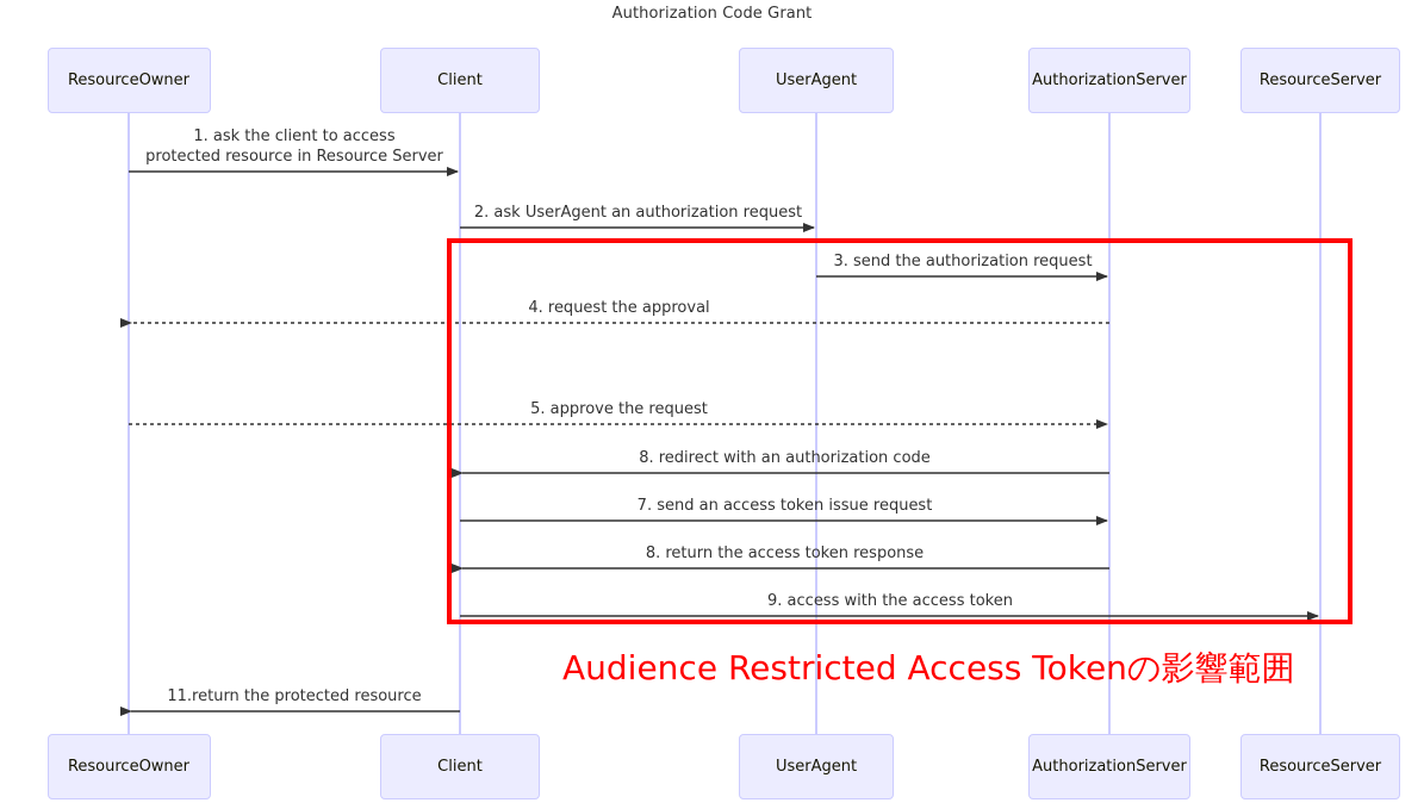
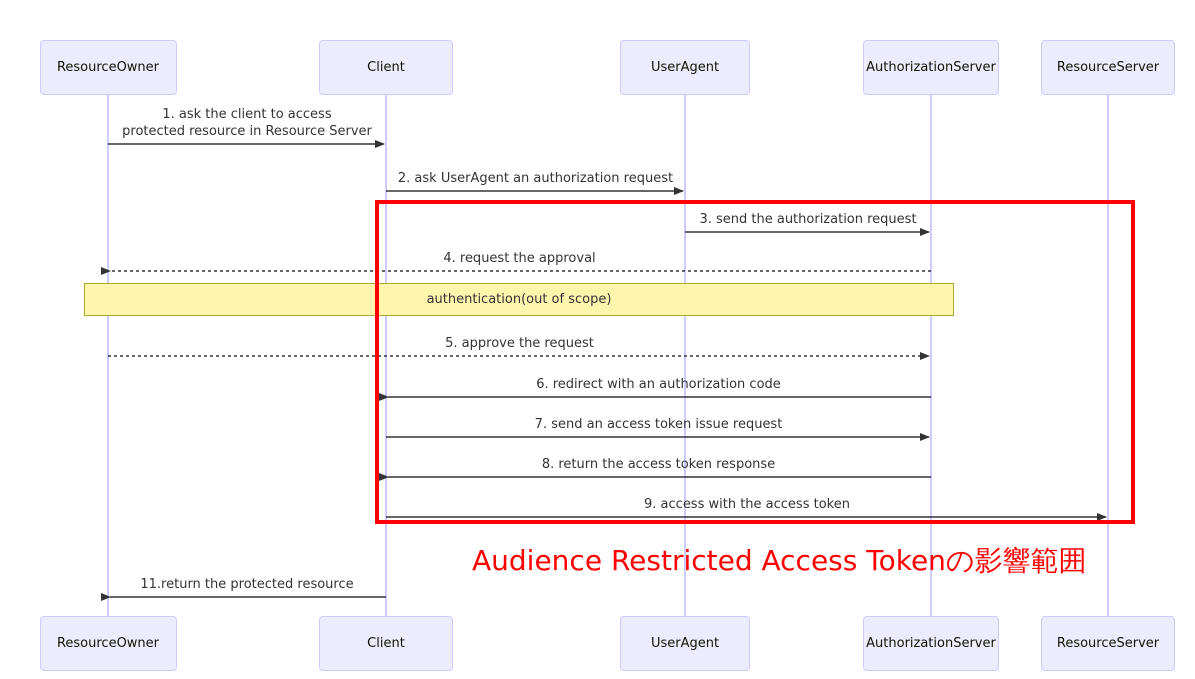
- Authorization Code Grant
  ResourceOwner
  Client
  UserAgent
  AuthorizationServer
  ResourceServer
  ResourceOwner
  Client
  UserAgent
  AuthorizationServer
  ResourceServer
  1. ask the client to access
  protected resource in Resource Server
  2. ask UserAgent an authorization request
  3. send the authorization request
  4. request the approval
  5. approve the request
- 8. redirect with an authorization code
+ 6. redirect with an authorization code
  7. send an access token issue request
  8. return the access token response
  9. access with the access token
  11.return the protected resource
+ authentication(out of scope)
  Audience Restricted Access Tokenの影響範囲
